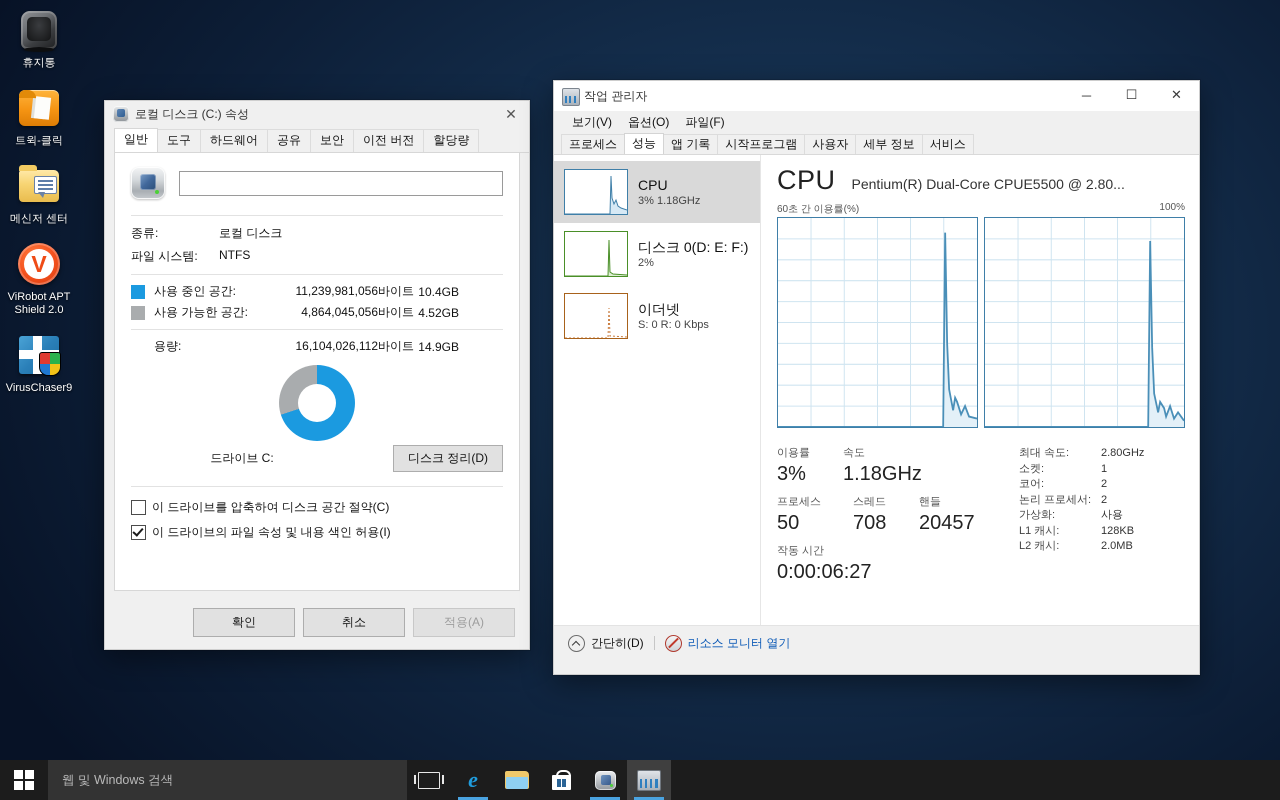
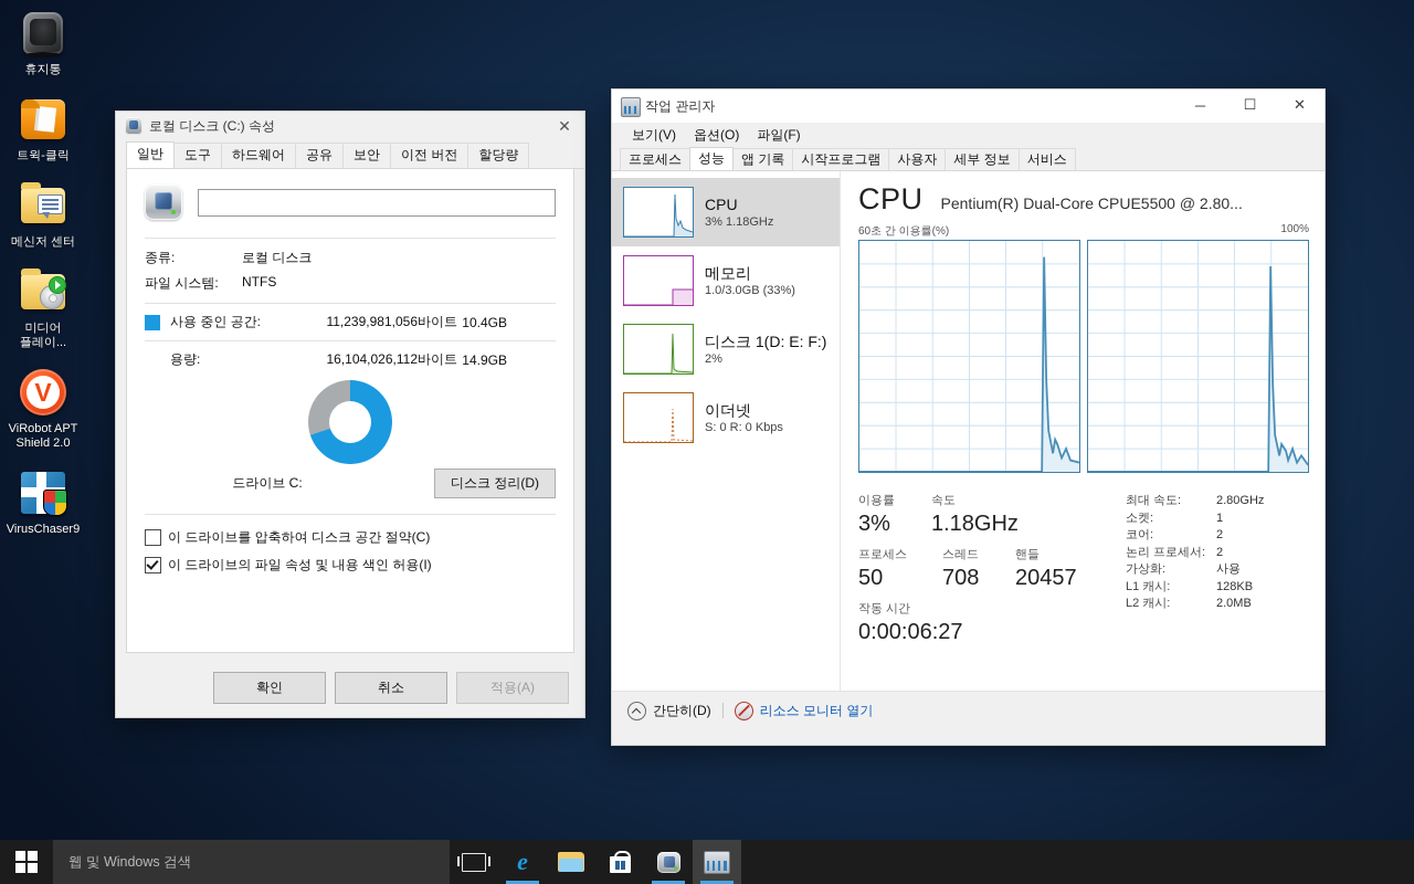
  휴지통
  트윅-클릭
  메신저 센터
+ 미디어
+ 플레이...
  V
  ViRobot APT
  Shield 2.0
  VirusChaser9
  로컬 디스크 (C:) 속성
  ✕
  일반
  도구
  하드웨어
  공유
  보안
  이전 버전
  할당량
  종류:
  로컬 디스크
  파일 시스템:
  NTFS
  사용 중인 공간:
  11,239,981,056바이트
  10.4GB
- 사용 가능한 공간:
- 4,864,045,056바이트
- 4.52GB
  용량:
  16,104,026,112바이트
  14.9GB
  드라이브 C:
  디스크 정리(D)
  이 드라이브를 압축하여 디스크 공간 절약(C)
  이 드라이브의 파일 속성 및 내용 색인 허용(I)
  확인
  취소
  적용(A)
  작업 관리자
  ─
  ☐
  ✕
  보기(V)
  옵션(O)
  파일(F)
  프로세스
  성능
  앱 기록
  시작프로그램
  사용자
  세부 정보
  서비스
  CPU
  3% 1.18GHz
+ 메모리
+ 1.0/3.0GB (33%)
- 디스크 0(D: E: F:)
+ 디스크 1(D: E: F:)
  2%
  이더넷
  S: 0 R: 0 Kbps
  CPU
  Pentium(R) Dual-Core CPUE5500 @ 2.80...
  60초 간 이용률(%)
  100%
  이용률
  3%
  속도
  1.18GHz
  프로세스
  50
  스레드
  708
  핸들
  20457
  작동 시간
  0:00:06:27
  최대 속도:
  2.80GHz
  소켓:
  1
  코어:
  2
  논리 프로세서:
  2
  가상화:
  사용
  L1 캐시:
  128KB
  L2 캐시:
  2.0MB
  간단히(D)
  리소스 모니터 열기
  웹 및 Windows 검색
  e
